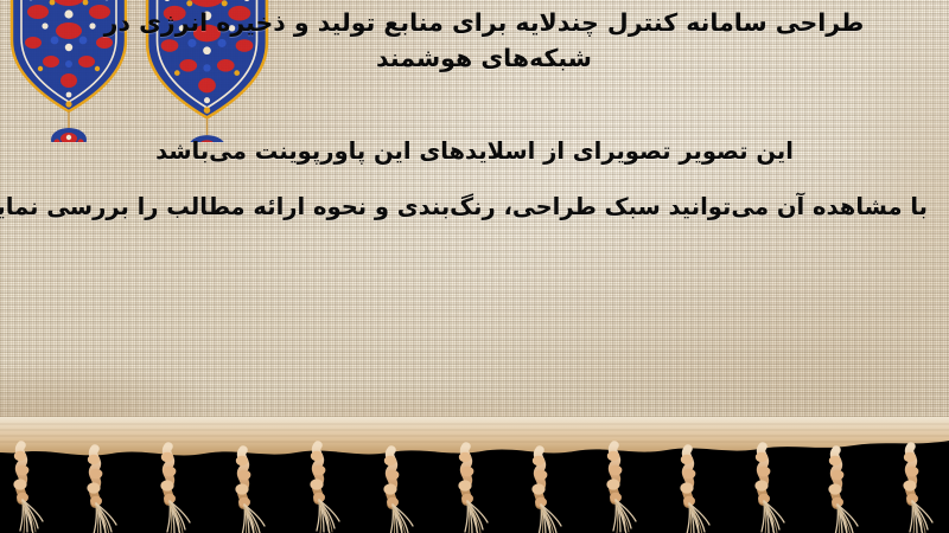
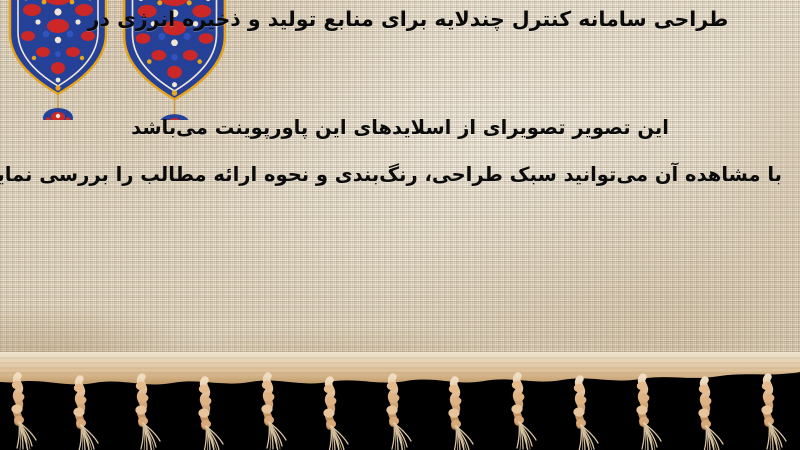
  طراحی سامانه کنترل چندلایه برای منابع تولید و ذخیره انرژی در
- شبکه‌های هوشمند
  این تصویر تصویر‌ای از اسلایدهای این پاورپوینت می‌باشد
  با مشاهده آن می‌توانید سبک طراحی، رنگ‌بندی و نحوه ارائه مطالب را بررسی نمای
